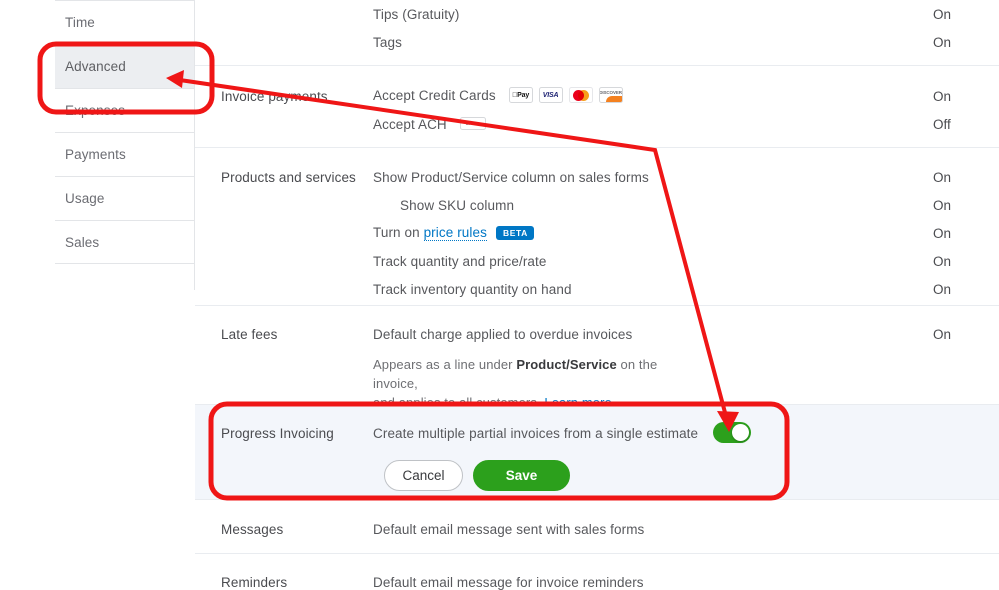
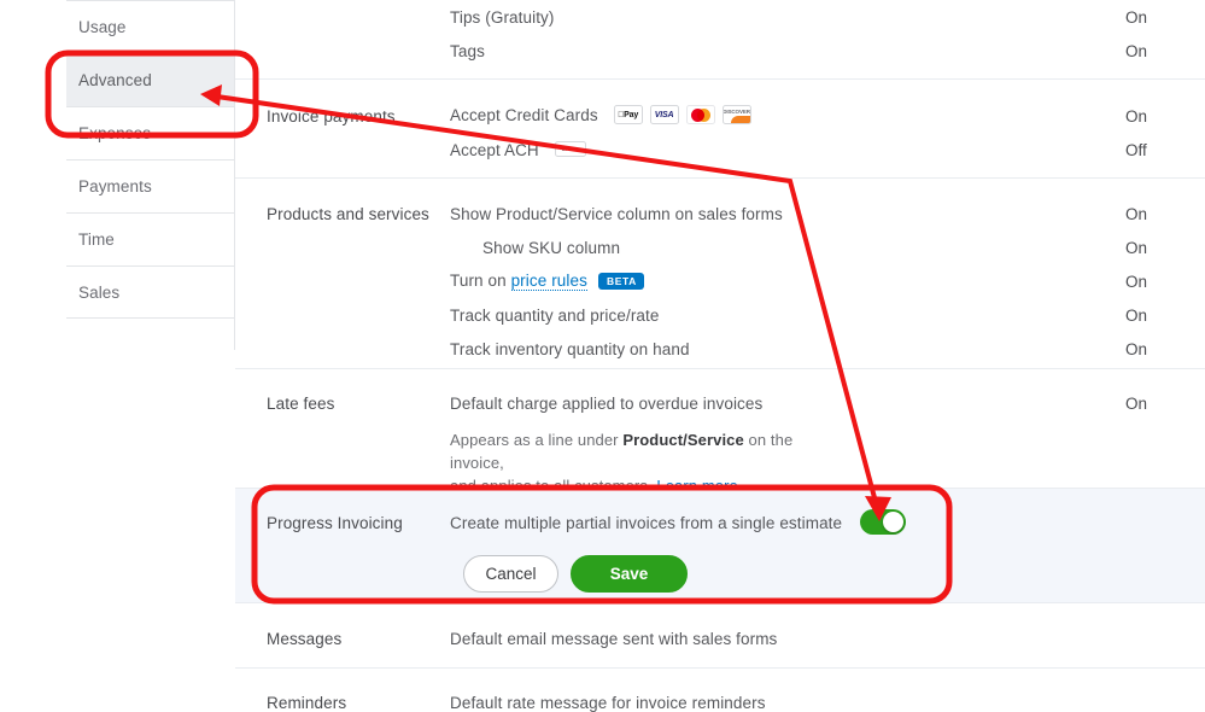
- Time
+ Usage
  Advanced
  Payments
- Usage
+ Time
  Sales
  Tips (Gratuity)
  On
  Tags
  On
  Invoice pents
  Accept Credit Cards
  On
  Accept ACH
  Off
  Products and services
  Show Product/Service column on sales forms
  On
  Show SKU column
  On
  Turn on price rules BETA
  On
  Track quantity and price/rate
  On
  Track inventory quantity on hand
  On
  Late fees
  Default charge applied to overdue invoices
  On
  Appears as a line under Product/Service on the invoice,
  Progress Invoicing
  Create multiple partial invoices from a single estimate
  Cancel
  Save
  Messages
  Default email message sent with sales forms
  Reminders
- Default email message for invoice reminders
+ Default rate message for invoice reminders
